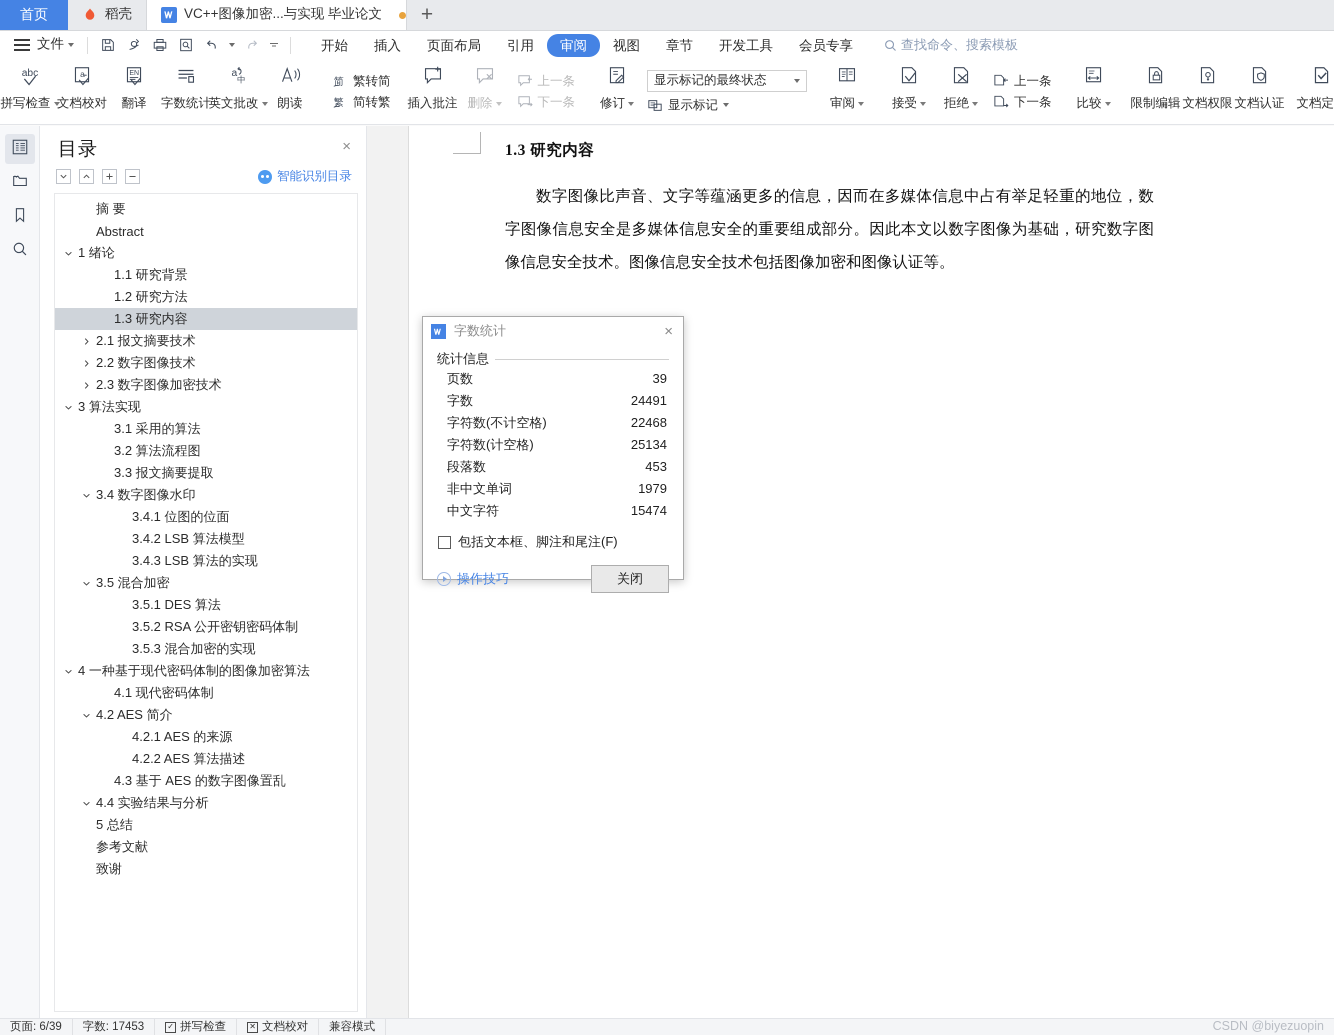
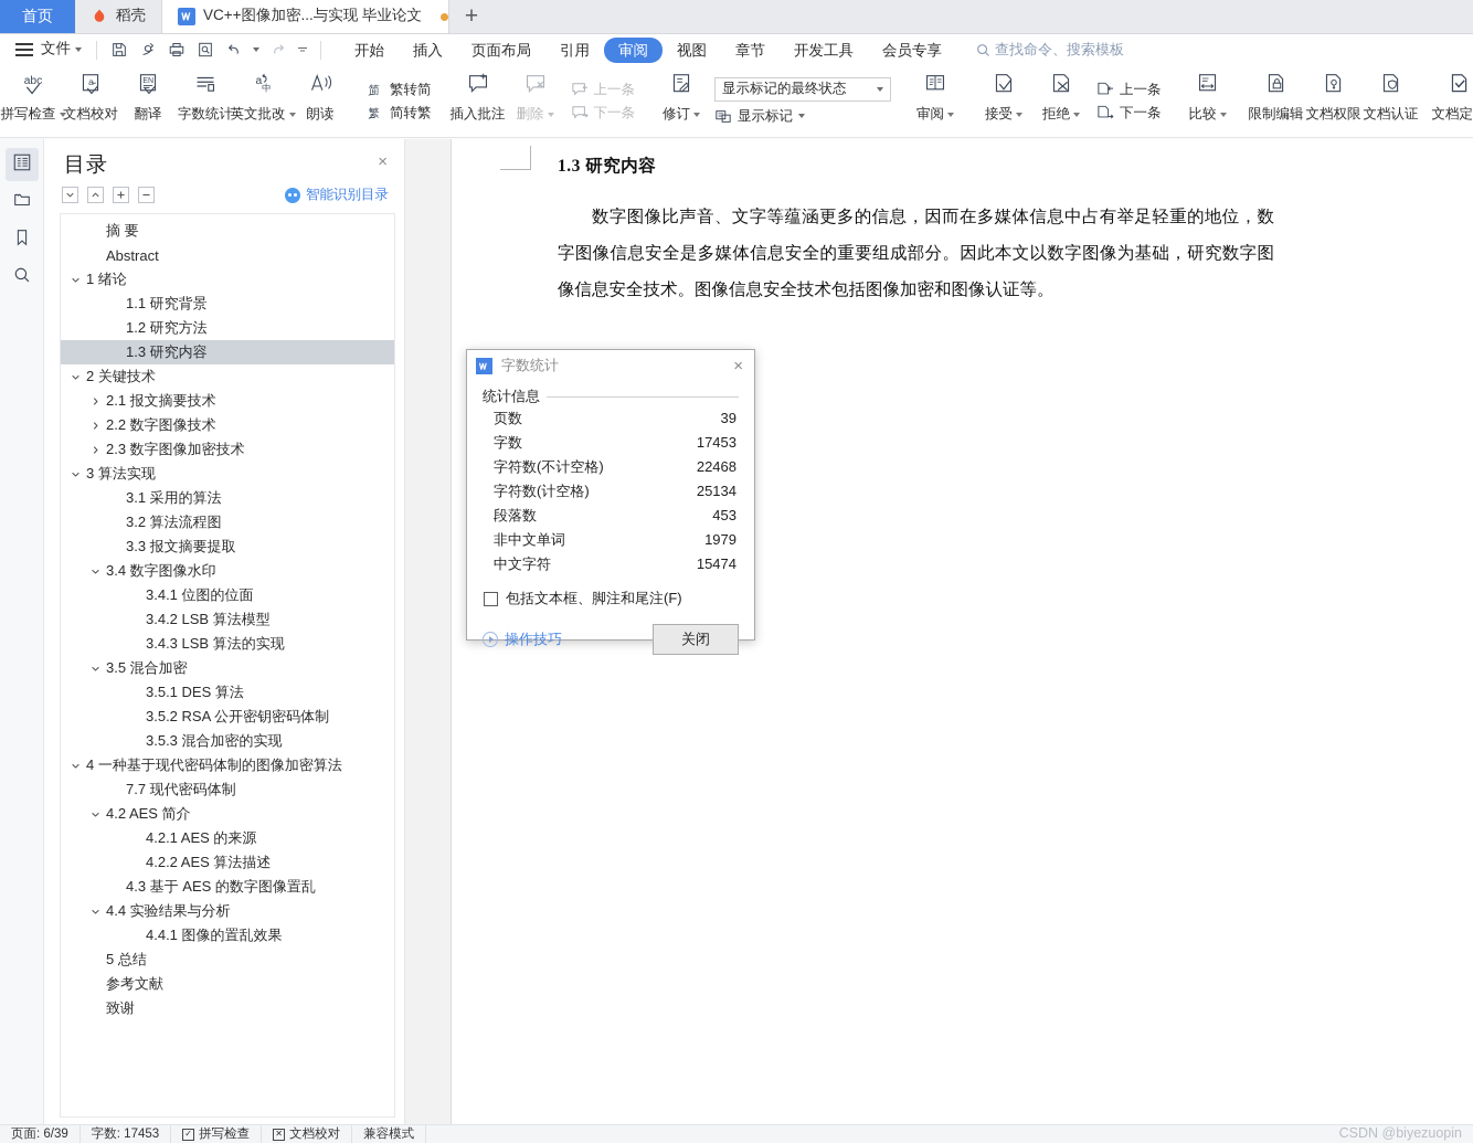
  首页
  稻壳
  VC++图像加密...与实现 毕业论文
  +
  文件
  开始
  插入
  页面布局
  引用
  审阅
  视图
  章节
  开发工具
  会员专享
  查找命令、搜索模板
  abc
  拼写检查
  a
  文档校对
  翻译
  字数统计
  a
  中
  英文批改
  朗读
  简
  繁转简
  繁
  简转繁
  插入批注
  删除
  上一条
  下一条
  修订
  显示标记的最终状态
  显示标记
  审阅
  接受
  拒绝
  上一条
  下一条
  比较
  限制编辑
  文档权限
  文档认证
  文档定
  目录
  ×
  智能识别目录
  摘 要
  Abstract
  1 绪论
  1.1 研究背景
  1.2 研究方法
  1.3 研究内容
+ 2 关键技术
  2.1 报文摘要技术
  2.2 数字图像技术
  2.3 数字图像加密技术
  3 算法实现
  3.1 采用的算法
  3.2 算法流程图
  3.3 报文摘要提取
  3.4 数字图像水印
  3.4.1 位图的位面
  3.4.2 LSB 算法模型
  3.4.3 LSB 算法的实现
  3.5 混合加密
  3.5.1 DES 算法
  3.5.2 RSA 公开密钥密码体制
  3.5.3 混合加密的实现
  4 一种基于现代密码体制的图像加密算法
- 4.1 现代密码体制
+ 7.7 现代密码体制
  4.2 AES 简介
  4.2.1 AES 的来源
  4.2.2 AES 算法描述
  4.3 基于 AES 的数字图像置乱
  4.4 实验结果与分析
+ 4.4.1 图像的置乱效果
  5 总结
  参考文献
  致谢
  1.3 研究内容
  数字图像比声音、文字等蕴涵更多的信息，因而在多媒体信息中占有举足轻重的地位，数字图像信息安全是多媒体信息安全的重要组成部分。因此本文以数字图像为基础，研究数字图像信息安全技术。图像信息安全技术包括图像加密和图像认证等。
  字数统计
  ×
  统计信息
  页数
  39
  字数
- 24491
+ 17453
  字符数(不计空格)
  22468
  字符数(计空格)
  25134
  段落数
  453
  非中文单词
  1979
  中文字符
  15474
  包括文本框、脚注和尾注(F)
  操作技巧
  关闭
  页面: 6/39
  字数: 17453
  ✓
  拼写检查
  ✕
  文档校对
  兼容模式
  CSDN @biyezuopin
